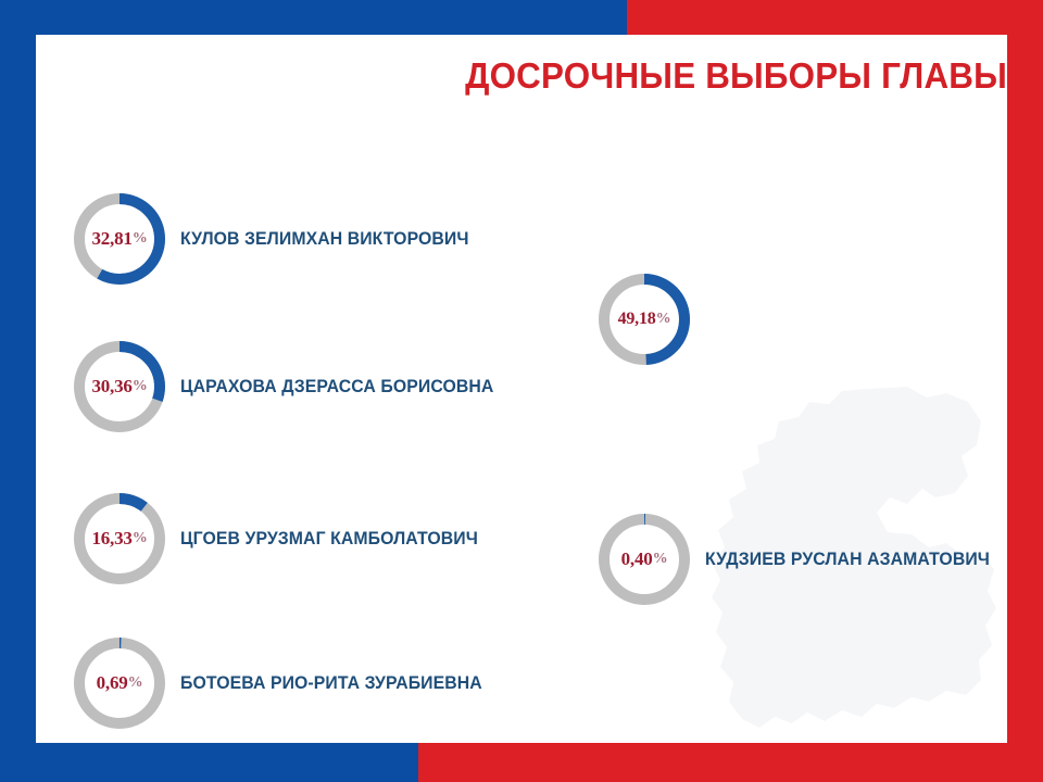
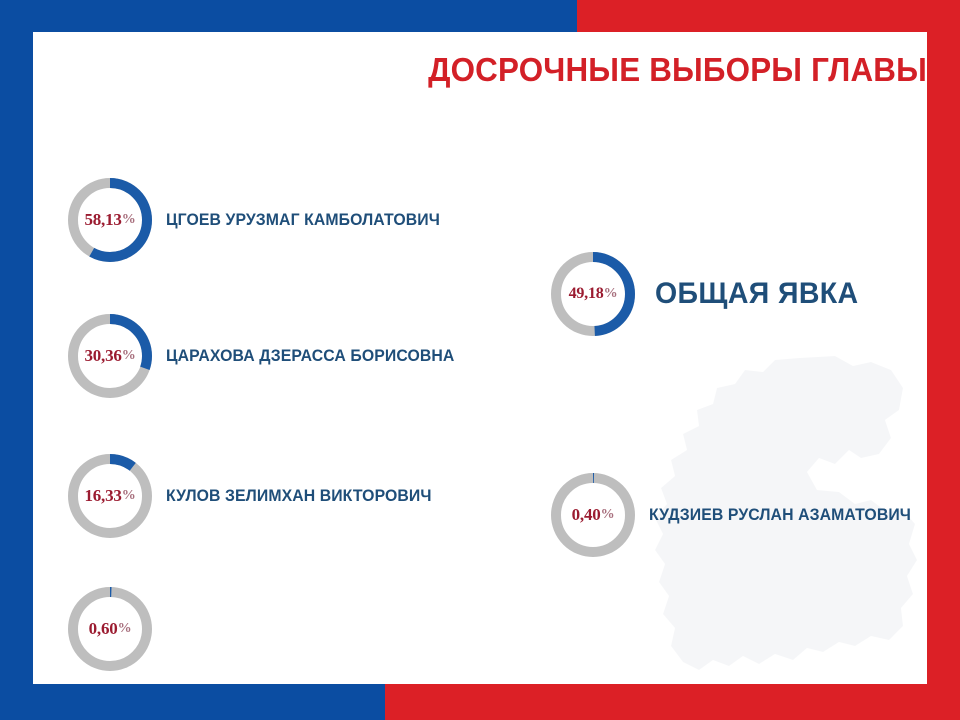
  ДОСРОЧНЫЕ ВЫБОРЫ ГЛАВЫ
- 32,81
+ 58,13
  %
- КУЛОВ ЗЕЛИМХАН ВИКТОРОВИЧ
+ ЦГОЕВ УРУЗМАГ КАМБОЛАТОВИЧ
  30,36
  %
  ЦАРАХОВА ДЗЕРАССА БОРИСОВНА
  16,33
  %
- ЦГОЕВ УРУЗМАГ КАМБОЛАТОВИЧ
+ КУЛОВ ЗЕЛИМХАН ВИКТОРОВИЧ
- 0,69
+ 0,60
  %
- БОТОЕВА РИО-РИТА ЗУРАБИЕВНА
  49,18
  %
+ ОБЩАЯ ЯВКА
  0,40
  %
  КУДЗИЕВ РУСЛАН АЗАМАТОВИЧ
